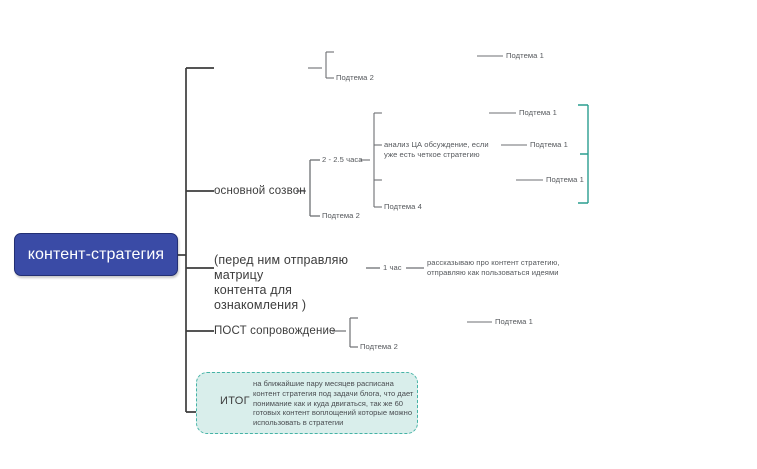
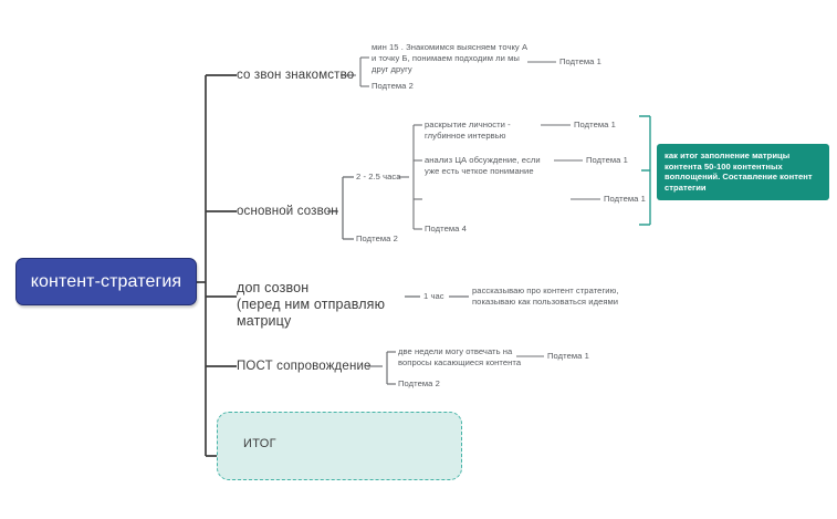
  контент-стратегия
+ со звон знакомство
+ мин 15 . Знакомимся выясняем точку А и точку Б, понимаем подходим ли мы друг другу
  Подтема 1
  Подтема 2
  основной созвон
  2 - 2.5 часа
  Подтема 2
+ раскрытие личности - глубинное интервью
  Подтема 1
- анализ ЦА обсуждение, если уже есть четкое стратегию
+ анализ ЦА обсуждение, если уже есть четкое понимание
  Подтема 1
  Подтема 1
  Подтема 4
+ как итог заполнение матрицы контента 50-100 контентных воплощений. Составление контент стратегии
+ доп созвон
  (перед ним отправляю матрицу
- контента для ознакомления )
  1 час
- рассказываю про контент стратегию, отправляю как пользоваться идеями
+ рассказываю про контент стратегию, показываю как пользоваться идеями
  ПОСТ сопровождение
+ две недели могу отвечать на вопросы касающиеся контента
  Подтема 1
  Подтема 2
  ИТОГ
- на ближайшие пару месяцев расписана контент стратегия под задачи блога, что дает понимание как и куда двигаться, так же 60 готовых контент воплощений которые можно использовать в стратегии
